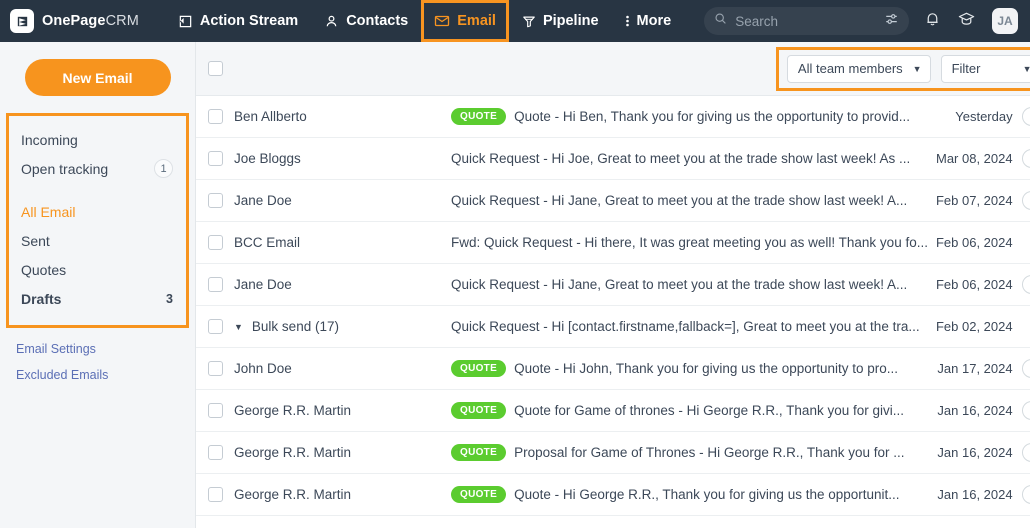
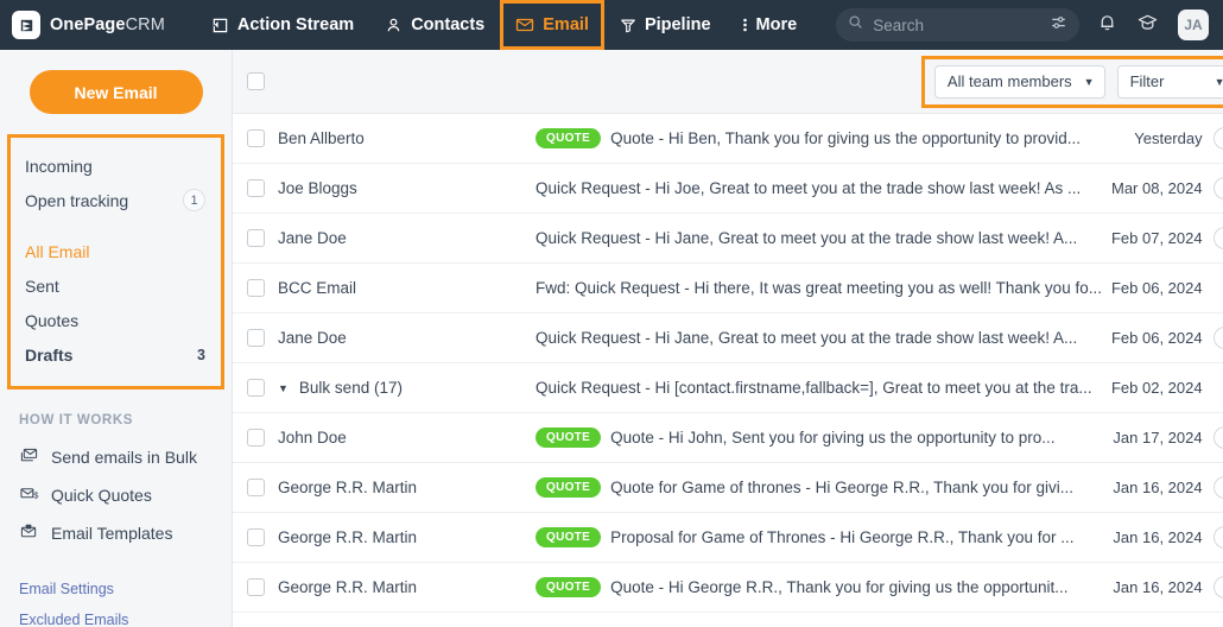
  OnePageCRM
  Action Stream
  Contacts
  Email
  Pipeline
  More
  Search
  JA
  New Email
  Incoming
  Open tracking
  1
  All Email
  Sent
  Quotes
  Drafts
  3
+ HOW IT WORKS
+ Send emails in Bulk
+ $
+ Quick Quotes
+ Email Templates
  Email Settings
  Excluded Emails
  All team members
  ▼
  Filter
  ▼
  Ben Allberto
  QUOTE
  Quote - Hi Ben, Thank you for giving us the opportunity to provid...
  Yesterday
  Joe Bloggs
  Quick Request - Hi Joe, Great to meet you at the trade show last week! As ...
  Mar 08, 2024
  Jane Doe
  Quick Request - Hi Jane, Great to meet you at the trade show last week! A...
  Feb 07, 2024
  BCC Email
  Fwd: Quick Request - Hi there, It was great meeting you as well! Thank you fo...
  Feb 06, 2024
  Jane Doe
  Quick Request - Hi Jane, Great to meet you at the trade show last week! A...
  Feb 06, 2024
  ▼
  Bulk send (17)
  Quick Request - Hi [contact.firstname,fallback=], Great to meet you at the tra...
  Feb 02, 2024
  John Doe
  QUOTE
- Quote - Hi John, Thank you for giving us the opportunity to pro...
+ Quote - Hi John, Sent you for giving us the opportunity to pro...
  Jan 17, 2024
  George R.R. Martin
  QUOTE
  Quote for Game of thrones - Hi George R.R., Thank you for givi...
  Jan 16, 2024
  George R.R. Martin
  QUOTE
  Proposal for Game of Thrones - Hi George R.R., Thank you for ...
  Jan 16, 2024
  George R.R. Martin
  QUOTE
  Quote - Hi George R.R., Thank you for giving us the opportunit...
  Jan 16, 2024
